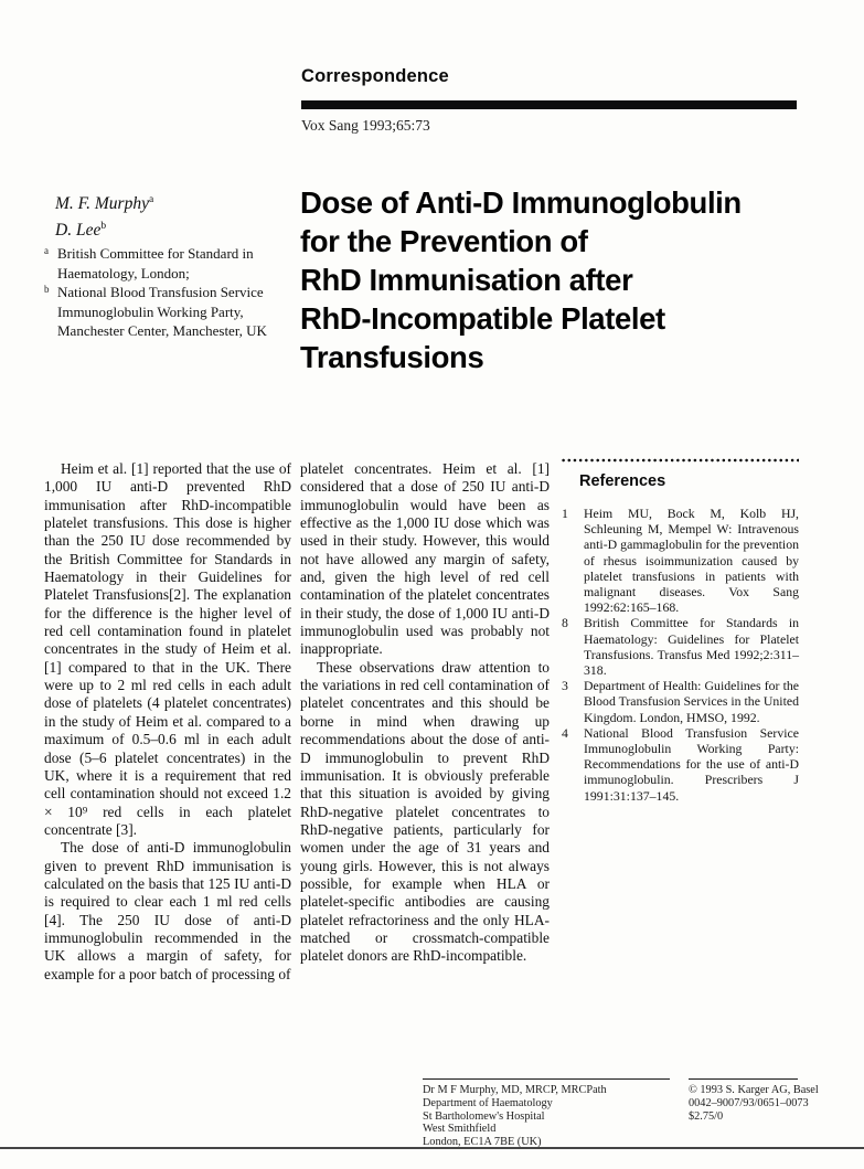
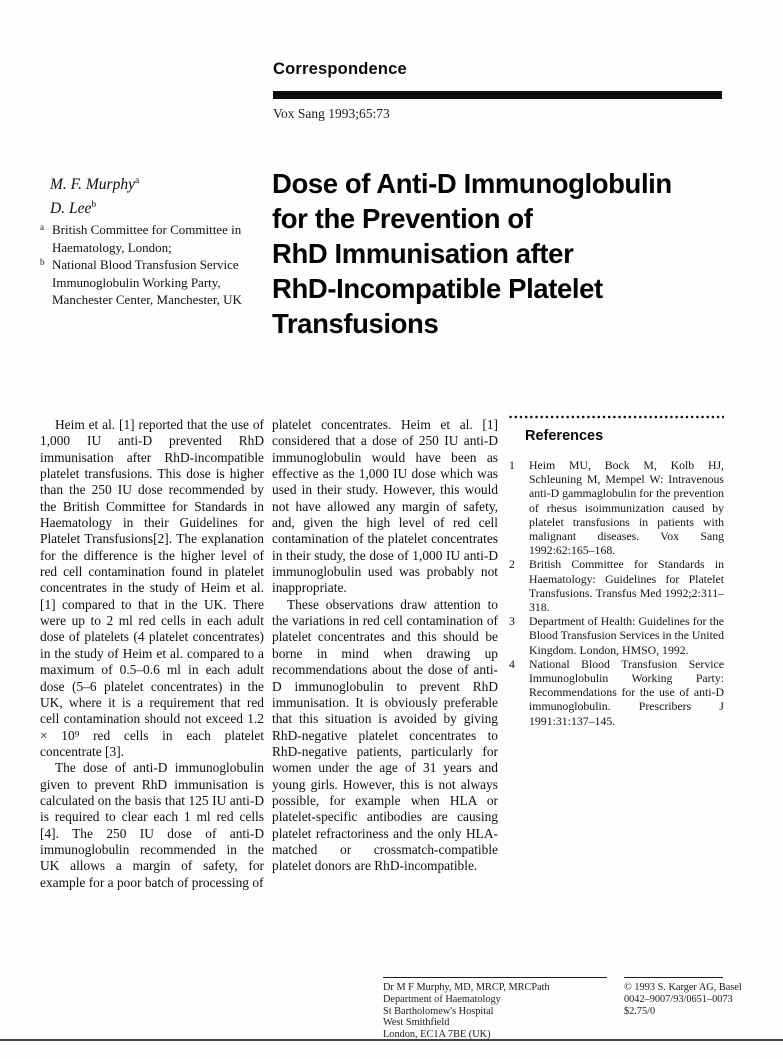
  Correspondence
  Vox Sang 1993;65:73
  M. F. Murphya
  D. Leeb
  a
- British Committee for Standard in Haematology, London;
+ British Committee for Committee in Haematology, London;
  b
  National Blood Transfusion Service Immunoglobulin Working Party, Manchester Center, Manchester, UK
  Dose of Anti-D Immunoglobulin
  for the Prevention of
  RhD Immunisation after
  RhD-Incompatible Platelet
  Transfusions
  Heim et al. [1] reported that the use of 1,000 IU anti-D prevented RhD immunisation after RhD-incompatible platelet transfusions. This dose is higher than the 250 IU dose recommended by the British Committee for Standards in Haematology in their Guidelines for Platelet Transfusions[2]. The explanation for the difference is the higher level of red cell contamination found in platelet concentrates in the study of Heim et al. [1] compared to that in the UK. There were up to 2 ml red cells in each adult dose of platelets (4 platelet concentrates) in the study of Heim et al. compared to a maximum of 0.5–0.6 ml in each adult dose (5–6 platelet concentrates) in the UK, where it is a requirement that red cell contamination should not exceed 1.2 × 10⁹ red cells in each platelet concentrate [3].
  The dose of anti-D immunoglobulin given to prevent RhD immunisation is calculated on the basis that 125 IU anti-D is required to clear each 1 ml red cells [4]. The 250 IU dose of anti-D immunoglobulin recommended in the UK allows a margin of safety, for example for a poor batch of processing of
  platelet concentrates. Heim et al. [1] considered that a dose of 250 IU anti-D immunoglobulin would have been as effective as the 1,000 IU dose which was used in their study. However, this would not have allowed any margin of safety, and, given the high level of red cell contamination of the platelet concentrates in their study, the dose of 1,000 IU anti-D immunoglobulin used was probably not inappropriate.
  These observations draw attention to the variations in red cell contamination of platelet concentrates and this should be borne in mind when drawing up recommendations about the dose of anti-D immunoglobulin to prevent RhD immunisation. It is obviously preferable that this situation is avoided by giving RhD-negative platelet concentrates to RhD-negative patients, particularly for women under the age of 31 years and young girls. However, this is not always possible, for example when HLA or platelet-specific antibodies are causing platelet refractoriness and the only HLA-matched or crossmatch-compatible platelet donors are RhD-incompatible.
  References
  1
  Heim MU, Bock M, Kolb HJ, Schleuning M, Mempel W: Intravenous anti-D gammaglobulin for the prevention of rhesus isoimmunization caused by platelet transfusions in patients with malignant diseases. Vox Sang 1992:62:165–168.
- 8
+ 2
  British Committee for Standards in Haematology: Guidelines for Platelet Transfusions. Transfus Med 1992;2:311–318.
  3
  Department of Health: Guidelines for the Blood Transfusion Services in the United Kingdom. London, HMSO, 1992.
  4
  National Blood Transfusion Service Immunoglobulin Working Party: Recommendations for the use of anti-D immunoglobulin. Prescribers J 1991:31:137–145.
  Dr M F Murphy, MD, MRCP, MRCPath
  Department of Haematology
  St Bartholomew's Hospital
  West Smithfield
  London, EC1A 7BE (UK)
  © 1993 S. Karger AG, Basel
  0042–9007/93/0651–0073
  $2.75/0
